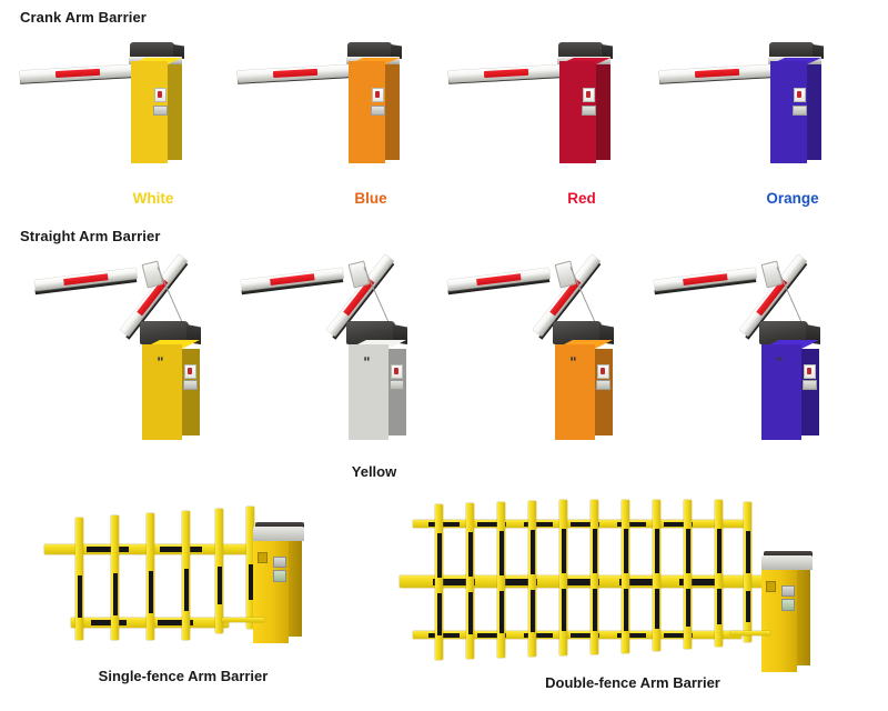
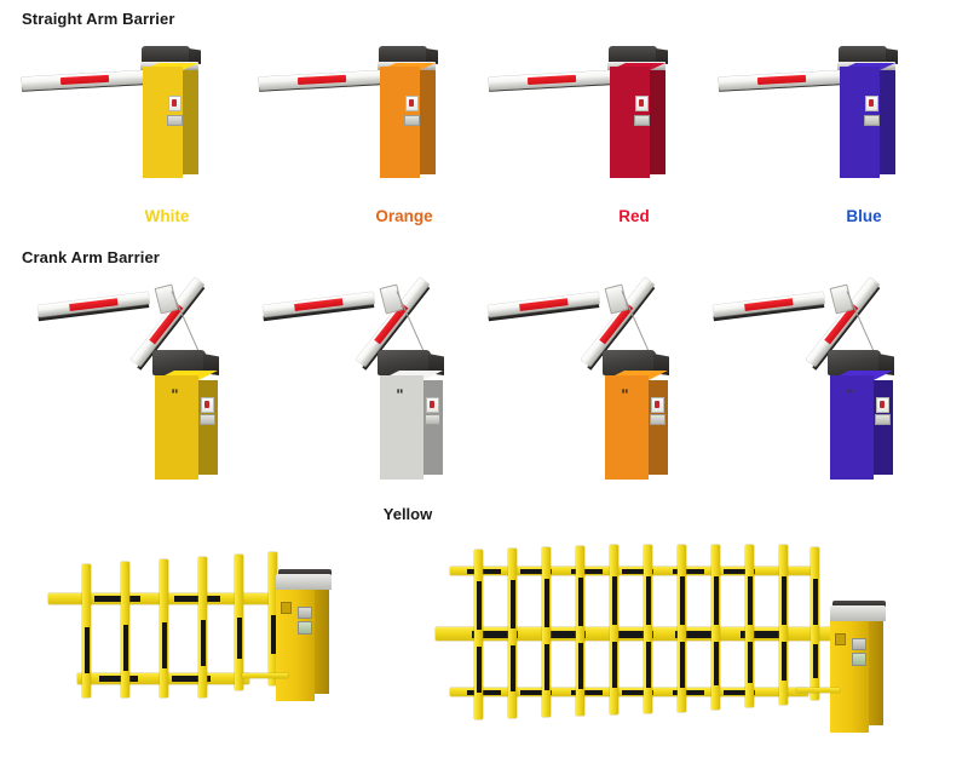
- Crank Arm Barrier
+ Straight Arm Barrier
  White
- Blue
+ Orange
  Red
- Orange
+ Blue
- Straight Arm Barrier
+ Crank Arm Barrier
  Yellow
- Single-fence Arm Barrier
- Double-fence Arm Barrier
